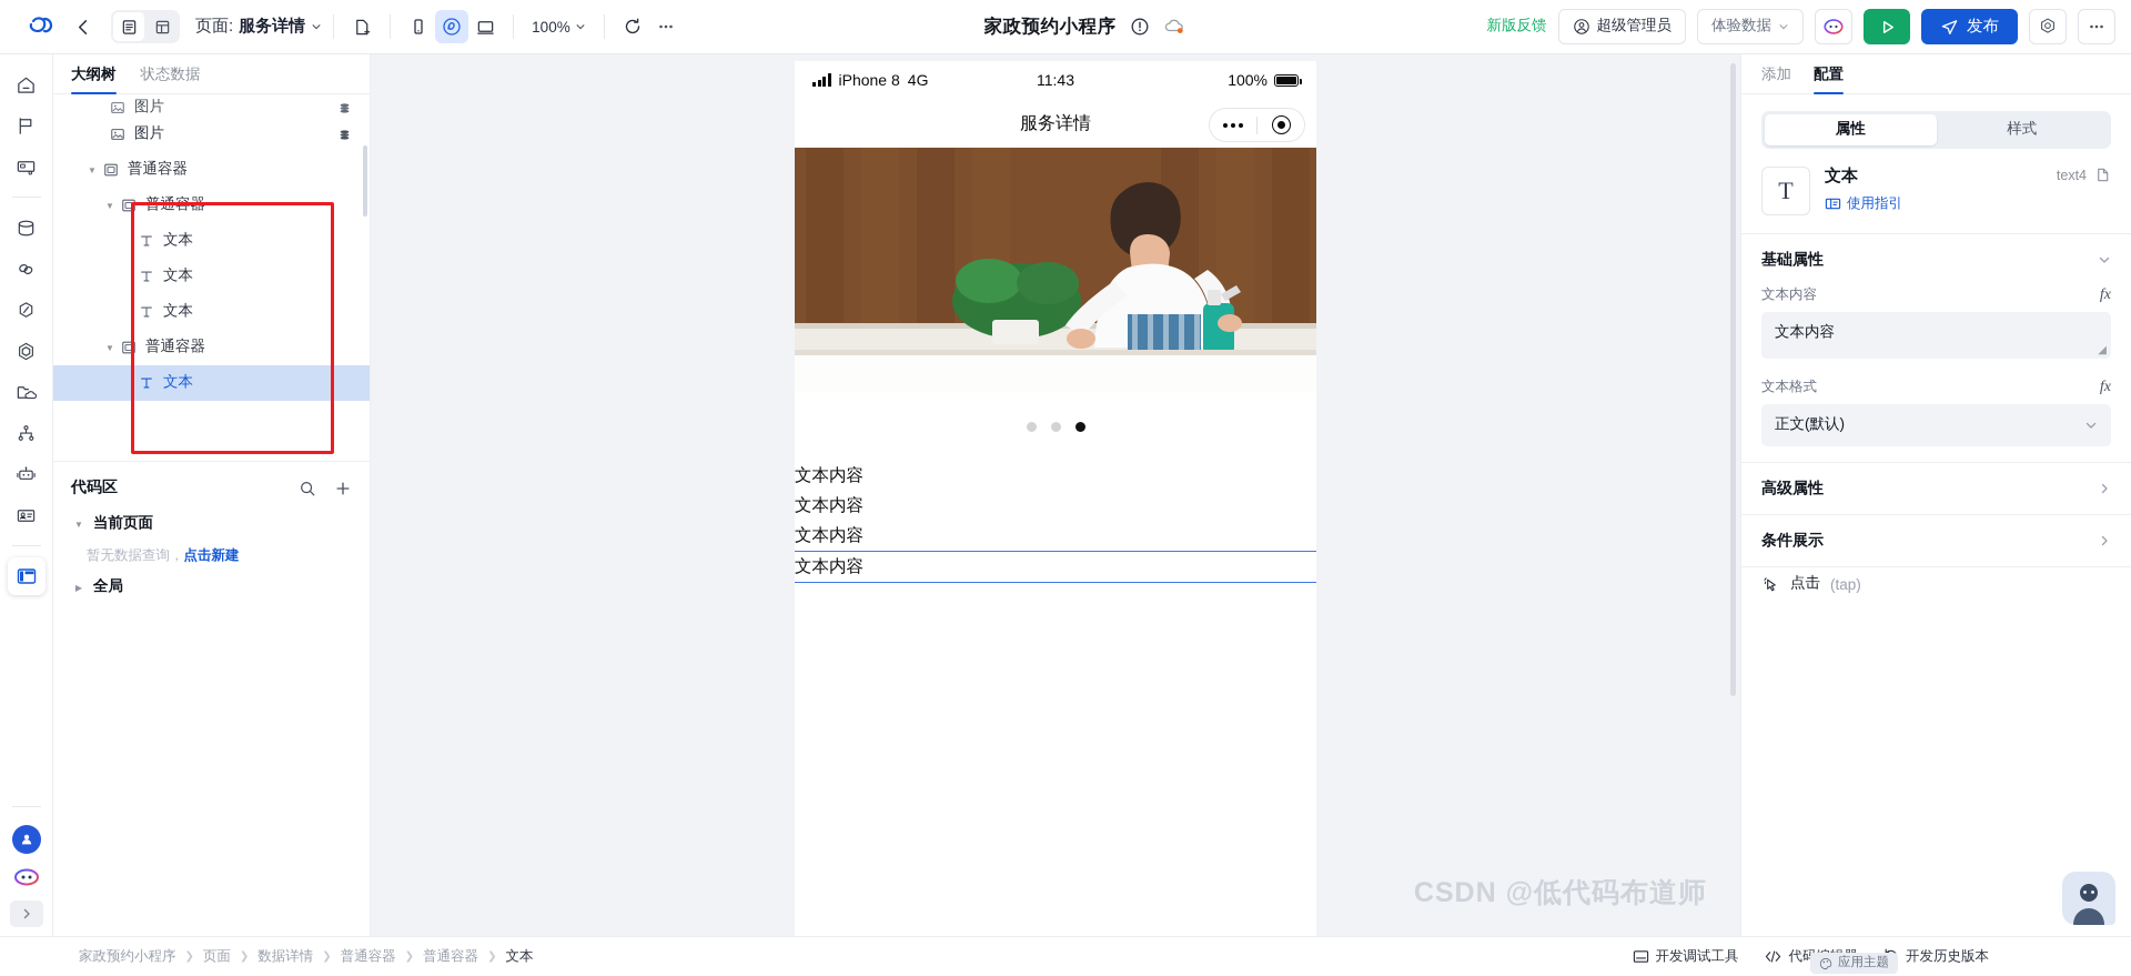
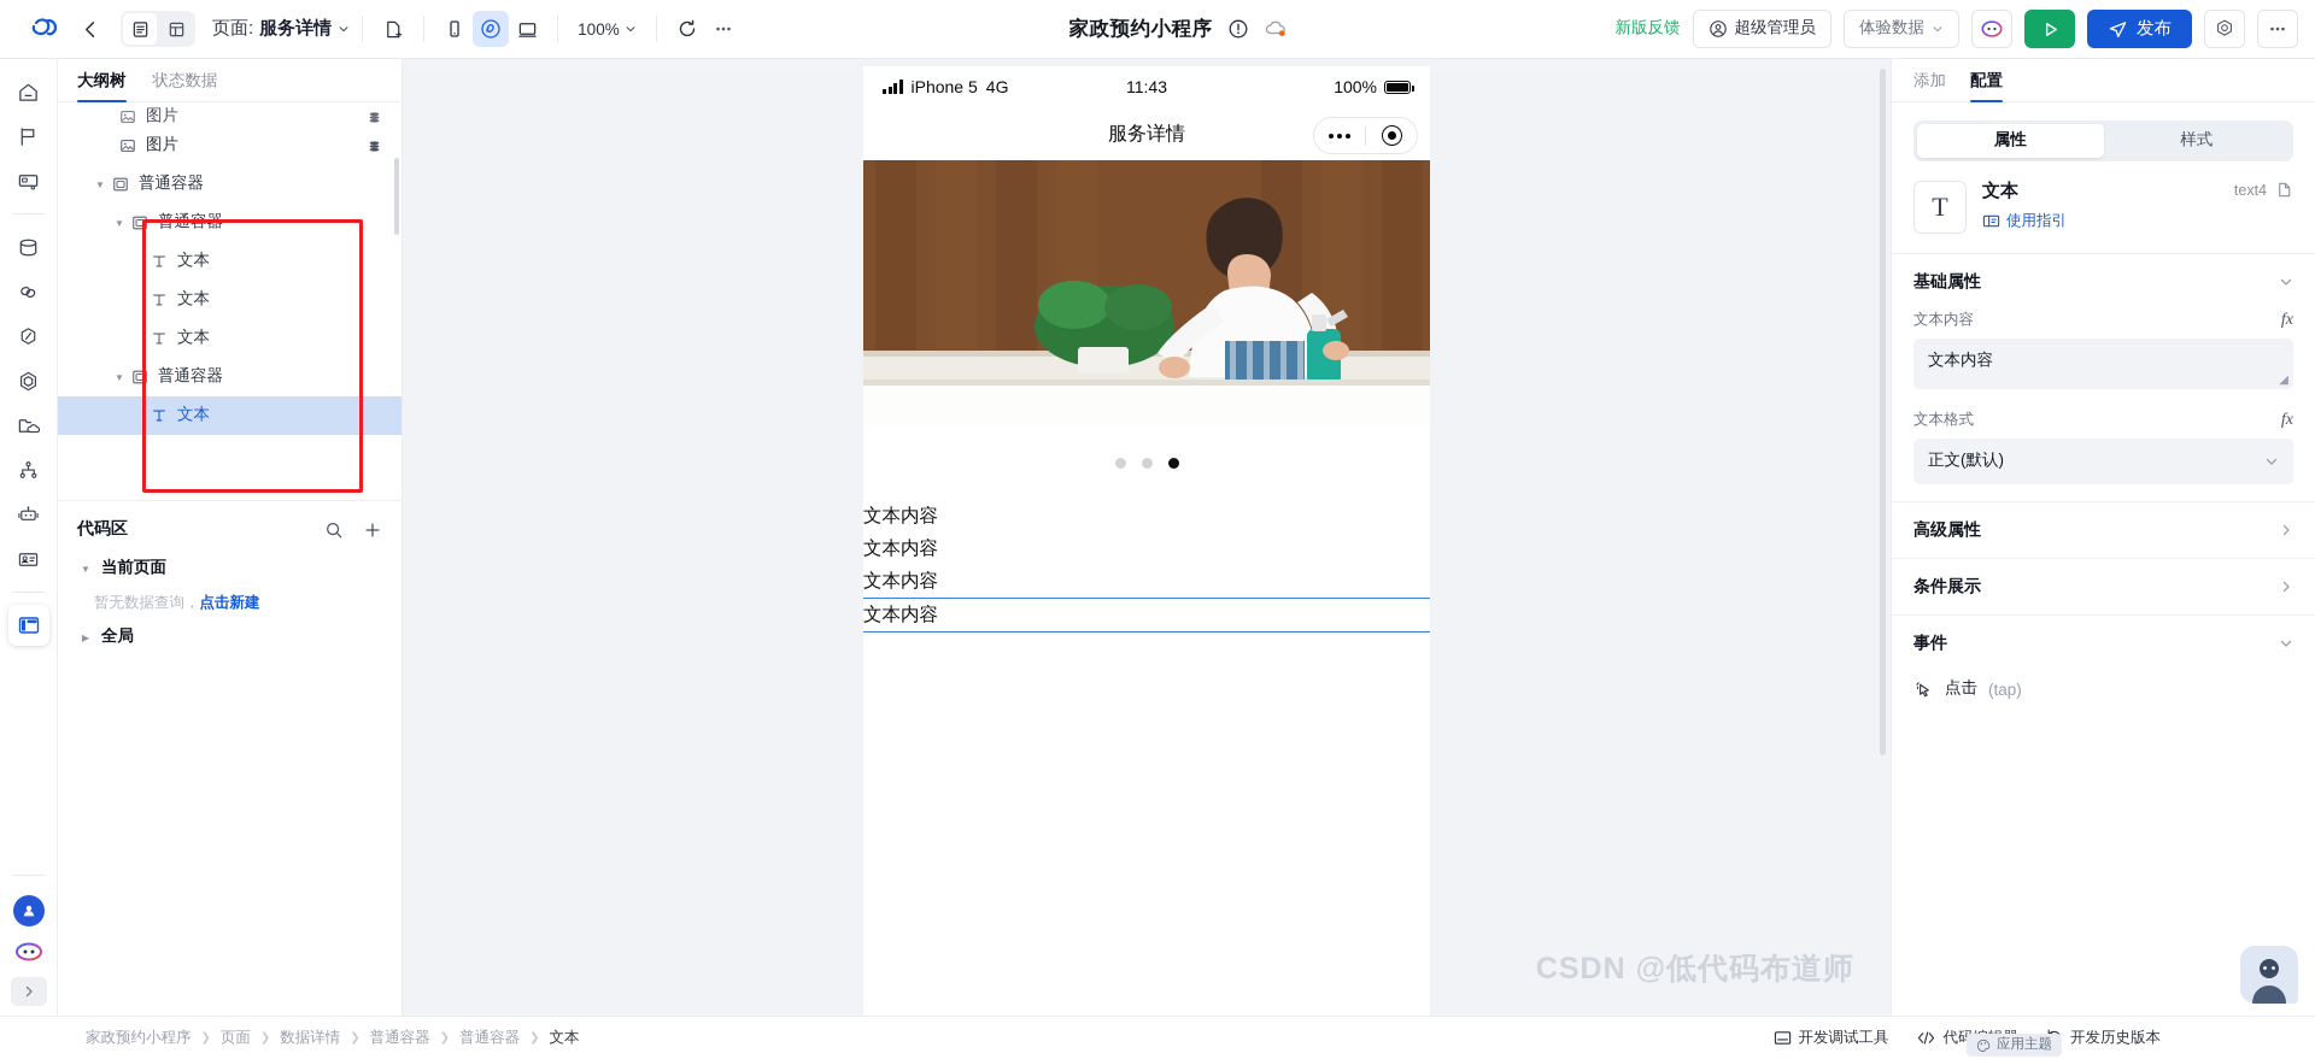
  页面:
  服务详情
  100%
  家政预约小程序
  新版反馈
  超级管理员
  体验数据
  发布
  大纲树
  状态数据
  图片
  图片
  ▼
  普通容器
  ▼
  普通容器
  文本
  文本
  文本
  ▼
  普通容器
  文本
  代码区
  ▼
  当前页面
  暂无数据查询，点击新建
  ▶
  全局
- iPhone 8
+ iPhone 5
  4G
  11:43
  100%
  服务详情
  文本内容
  文本内容
  文本内容
  文本内容
  CSDN @低代码布道师
  添加
  配置
  属性
  样式
  T
  文本
  使用指引
  text4
  基础属性
  文本内容
  fx
  文本内容
  ◢
  文本格式
  fx
  正文(默认)
  高级属性
  条件展示
+ 事件
  点击
  (tap)
  家政预约小程序
  ❯
  页面
  ❯
  数据详情
  ❯
  普通容器
  ❯
  普通容器
  ❯
  文本
  开发调试工具
  开发历史版本
  应用主题
